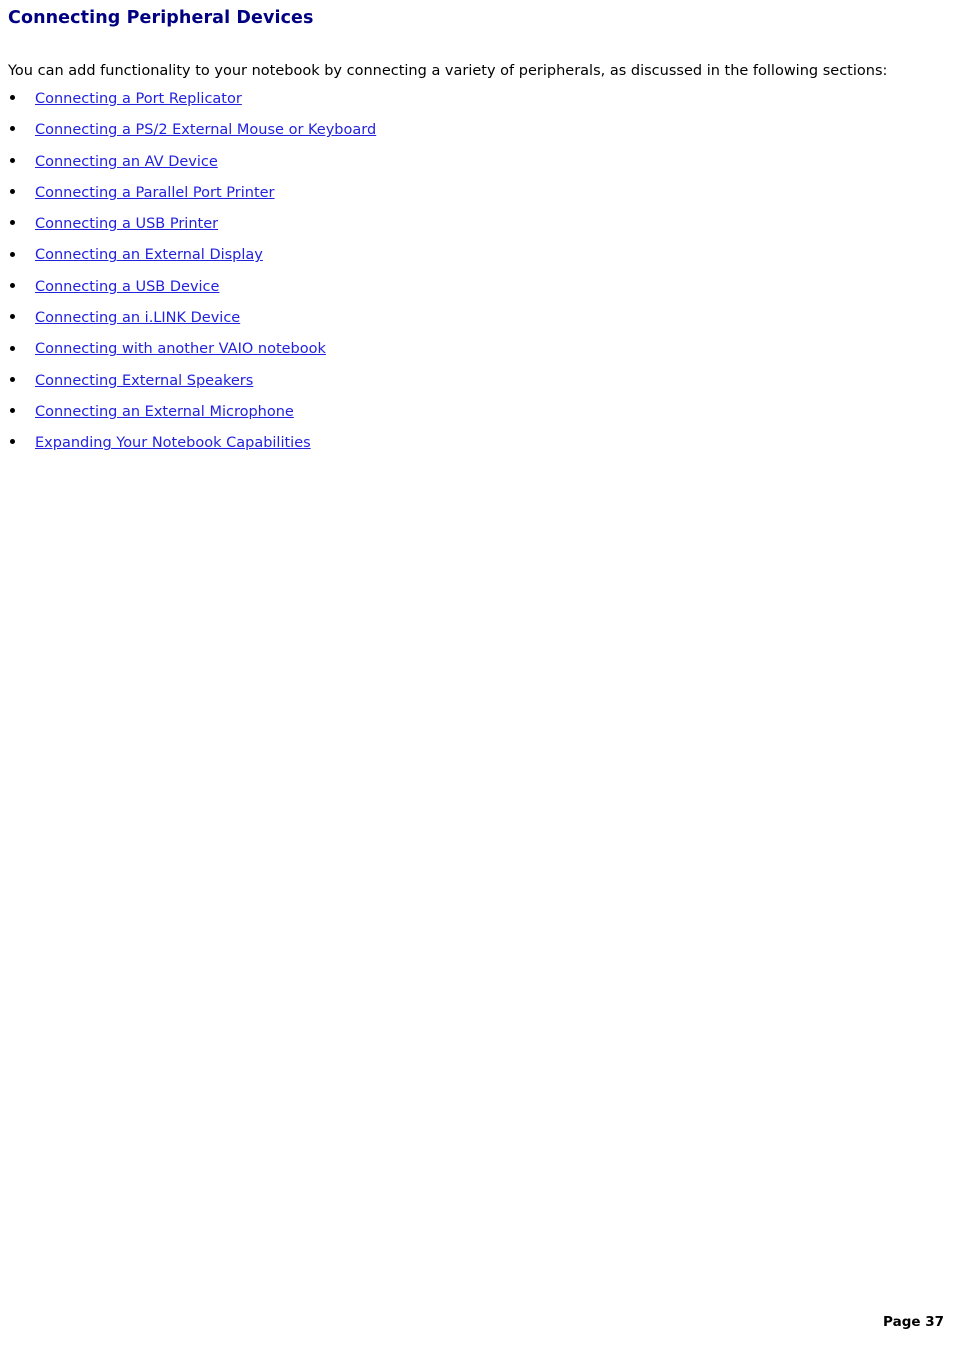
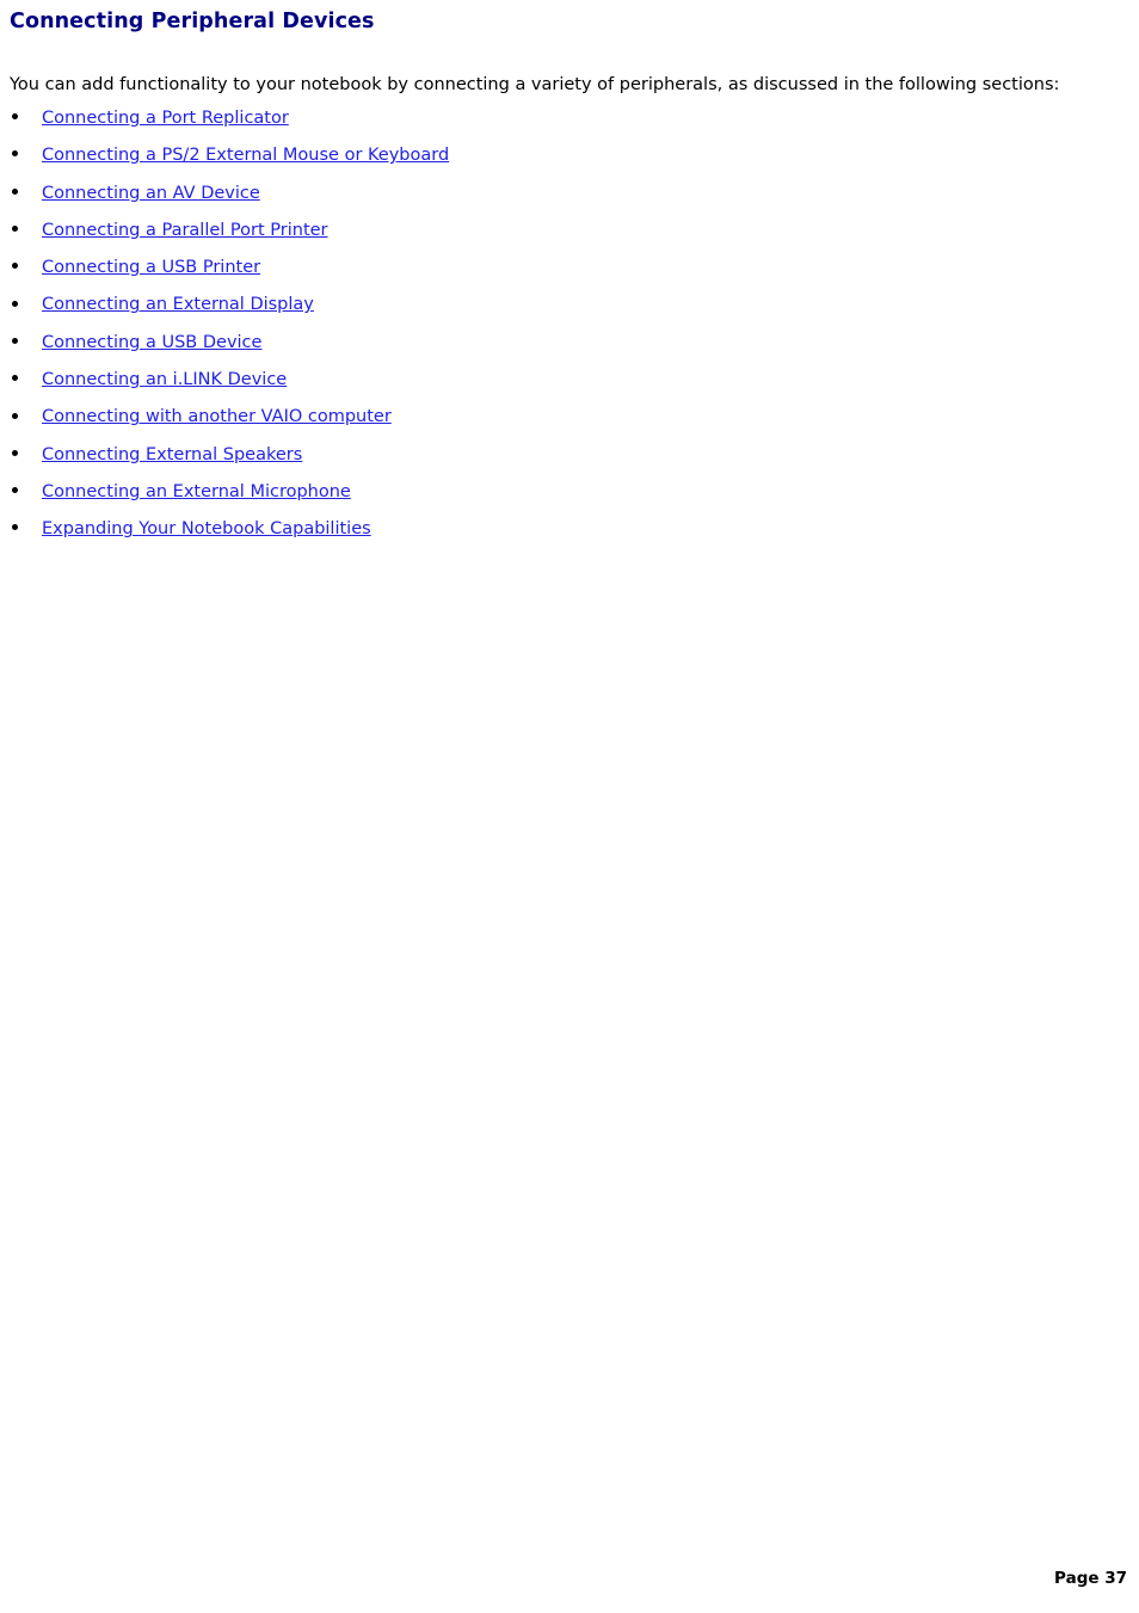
  Connecting Peripheral Devices
  You can add functionality to your notebook by connecting a variety of peripherals, as discussed in the following sections:
  Connecting a Port Replicator
  Connecting a PS/2 External Mouse or Keyboard
  Connecting an AV Device
  Connecting a Parallel Port Printer
  Connecting a USB Printer
  Connecting an External Display
  Connecting a USB Device
  Connecting an i.LINK Device
- Connecting with another VAIO notebook
+ Connecting with another VAIO computer
  Connecting External Speakers
  Connecting an External Microphone
  Expanding Your Notebook Capabilities
  Page 37
